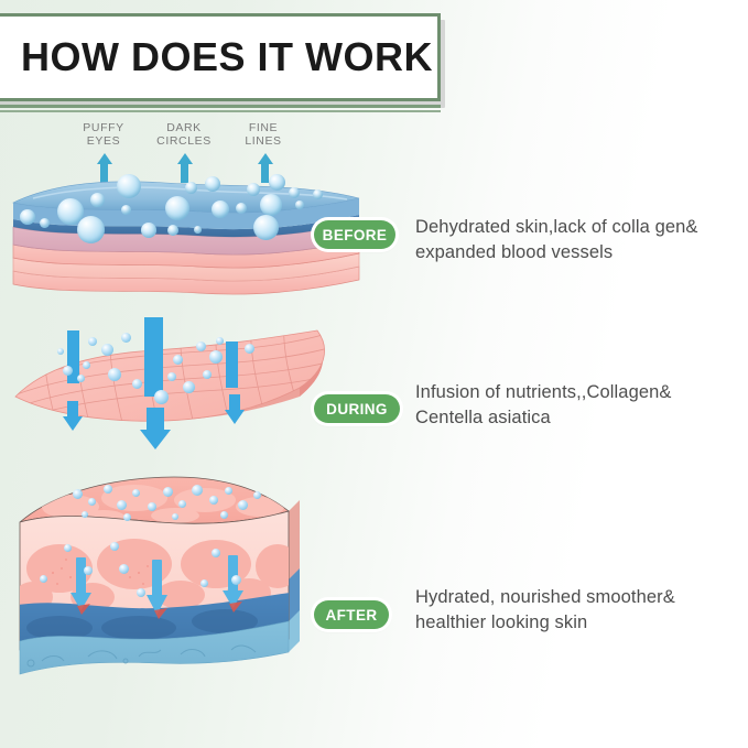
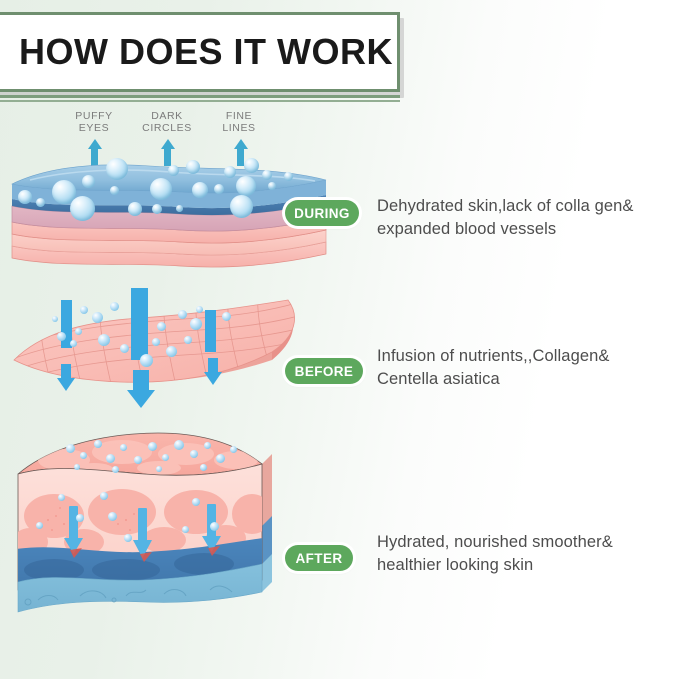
  HOW DOES IT WORK
  PUFFY
  EYES
  DARK
  CIRCLES
  FINE
  LINES
- BEFORE
+ DURING
  Dehydrated skin,lack of colla gen&
  expanded blood vessels
- DURING
+ BEFORE
  Infusion of nutrients,,Collagen&
  Centella asiatica
  AFTER
  Hydrated, nourished smoother&
  healthier looking skin
